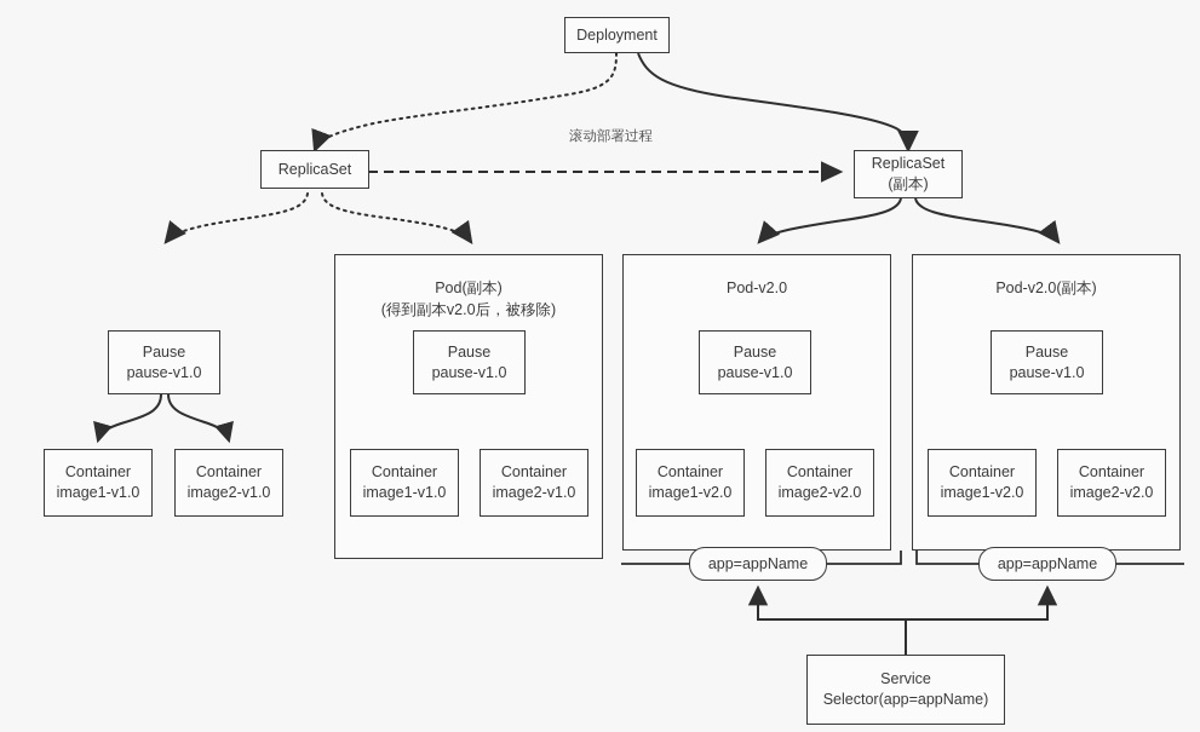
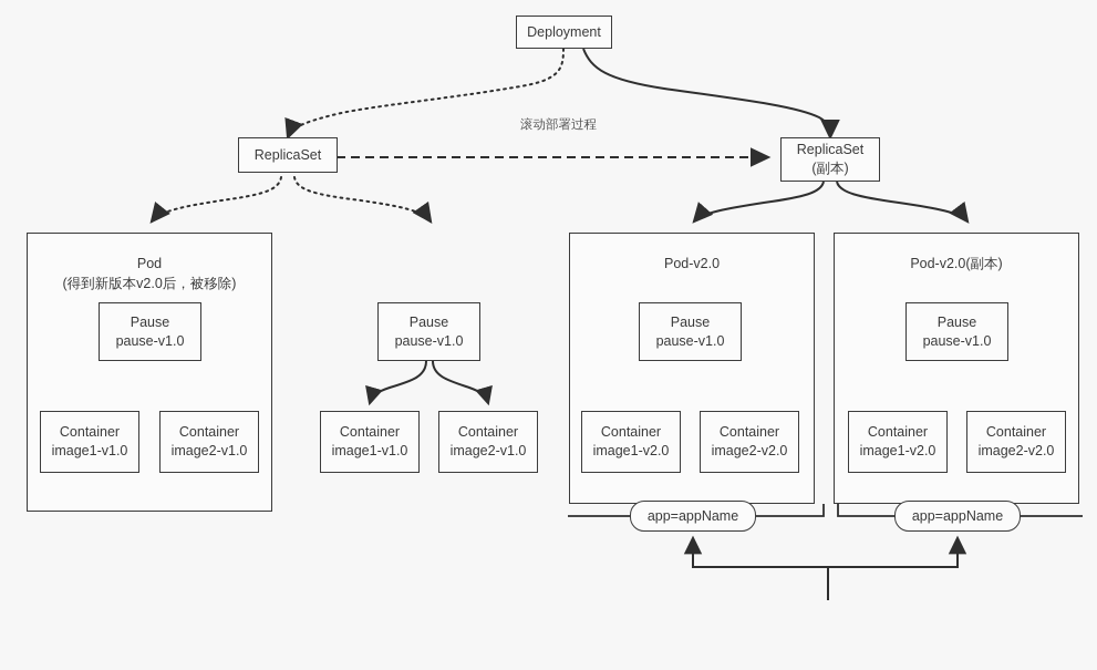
  Deployment
  ReplicaSet
  ReplicaSet
  (副本)
  滚动部署过程
+ Pod
+ (得到新版本v2.0后，被移除)
  Pause
  pause-v1.0
  Container
  image1-v1.0
  Container
  image2-v1.0
- Pod(副本)
- (得到副本v2.0后，被移除)
  Pause
  pause-v1.0
  Container
  image1-v1.0
  Container
  image2-v1.0
  Pod-v2.0
  Pause
  pause-v1.0
  Container
  image1-v2.0
  Container
  image2-v2.0
  app=appName
  Pod-v2.0(副本)
  Pause
  pause-v1.0
  Container
  image1-v2.0
  Container
  image2-v2.0
  app=appName
- Service
- Selector(app=appName)
